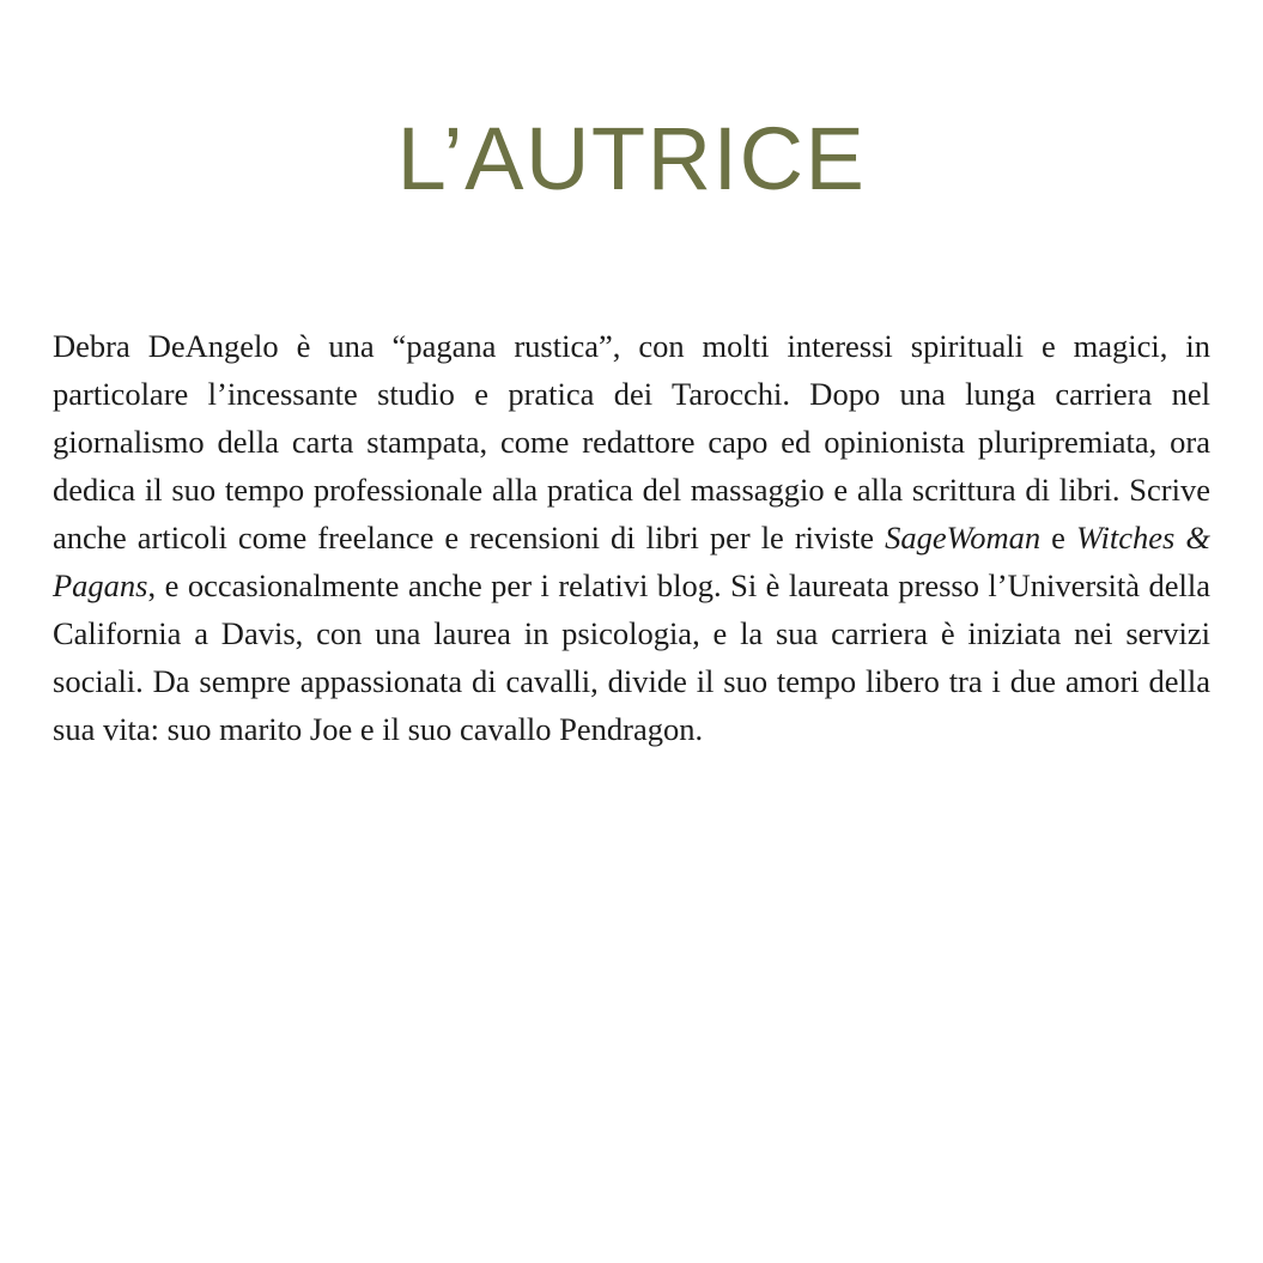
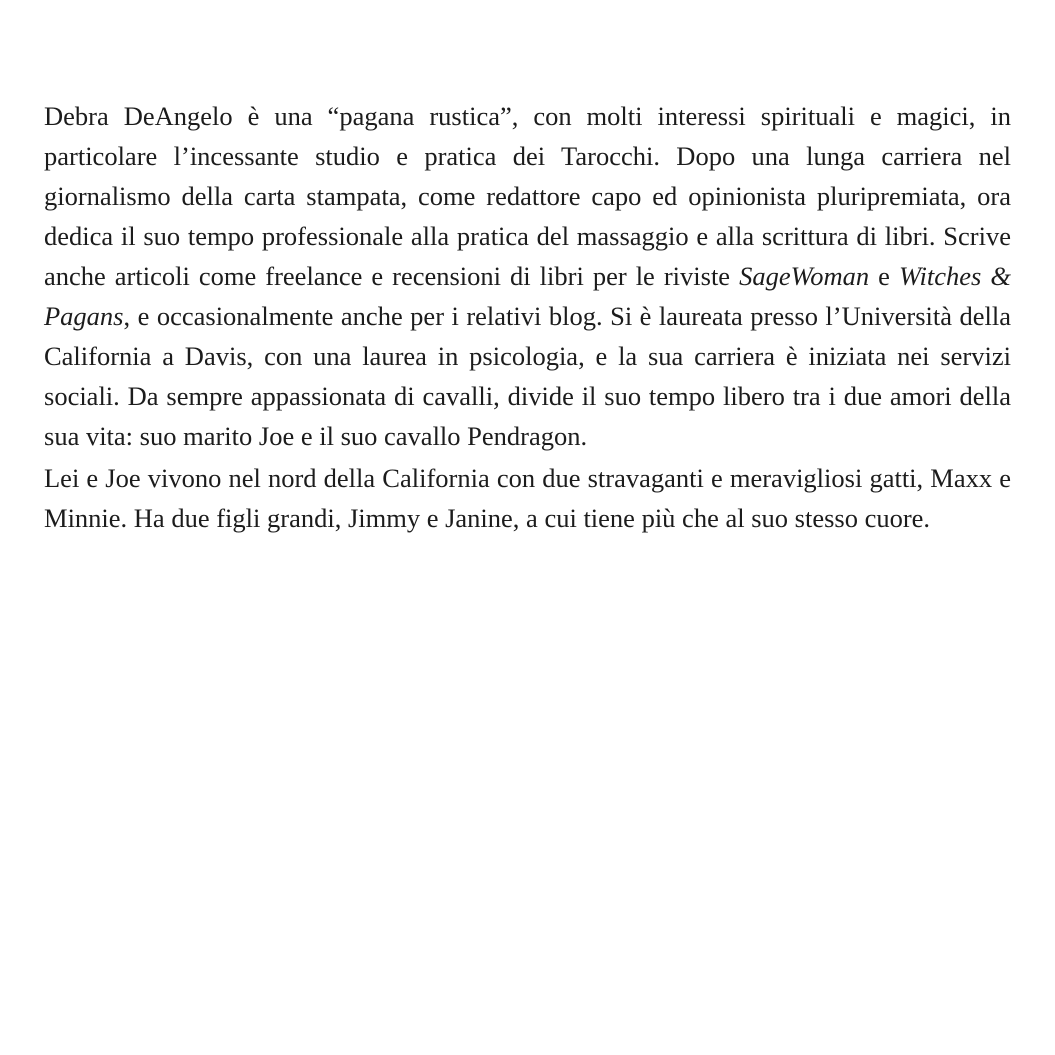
- L’AUTRICE
  Debra DeAngelo è una “pagana rustica”, con molti interessi spirituali e magici, in particolare l’incessante studio e pratica dei Tarocchi. Dopo una lunga carriera nel giornalismo della carta stampata, come redattore capo ed opinionista pluripremiata, ora dedica il suo tempo professionale alla pratica del massaggio e alla scrittura di libri. Scrive anche articoli come freelance e recensioni di libri per le riviste SageWoman e Witches & Pagans, e occasionalmente anche per i relativi blog. Si è laureata presso l’Università della California a Davis, con una laurea in psicologia, e la sua carriera è iniziata nei servizi sociali. Da sempre appassionata di cavalli, divide il suo tempo libero tra i due amori della sua vita: suo marito Joe e il suo cavallo Pendragon.
+ Lei e Joe vivono nel nord della California con due stravaganti e meravigliosi gatti, Maxx e Minnie. Ha due figli grandi, Jimmy e Janine, a cui tiene più che al suo stesso cuore.
